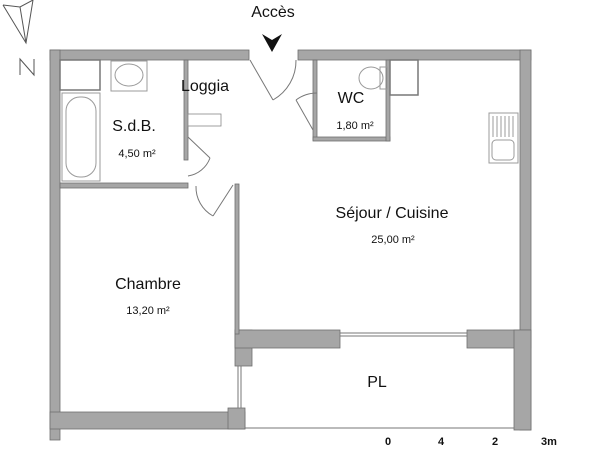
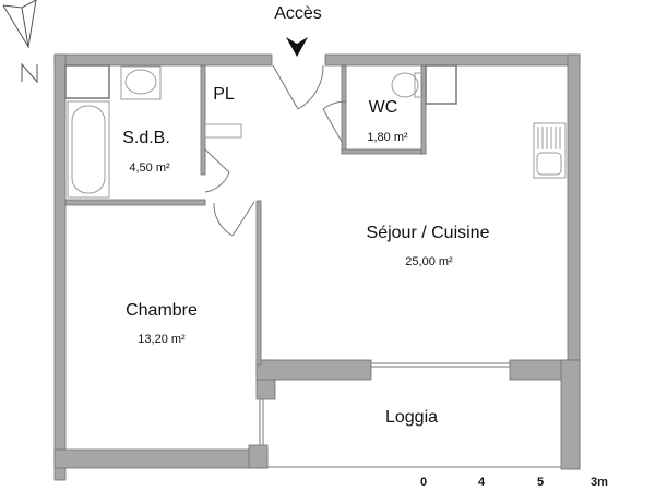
  Accès
  S.d.B.
  4,50 m²
- Loggia
+ PL
  WC
  1,80 m²
  Séjour / Cuisine
  25,00 m²
  Chambre
  13,20 m²
- PL
+ Loggia
  0
  4
- 2
+ 5
  3m
